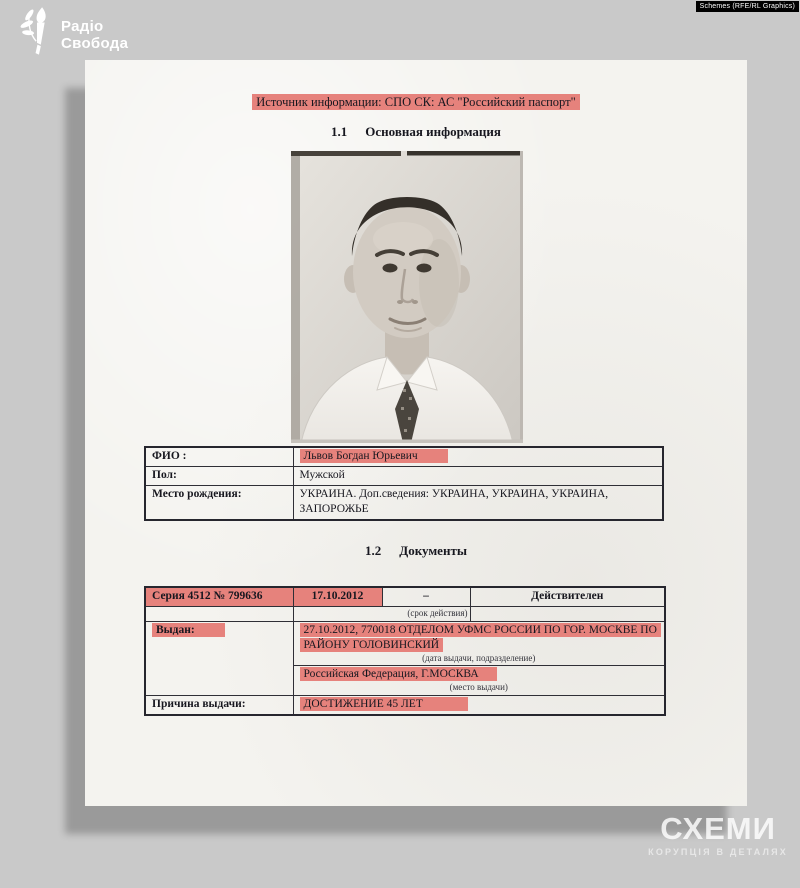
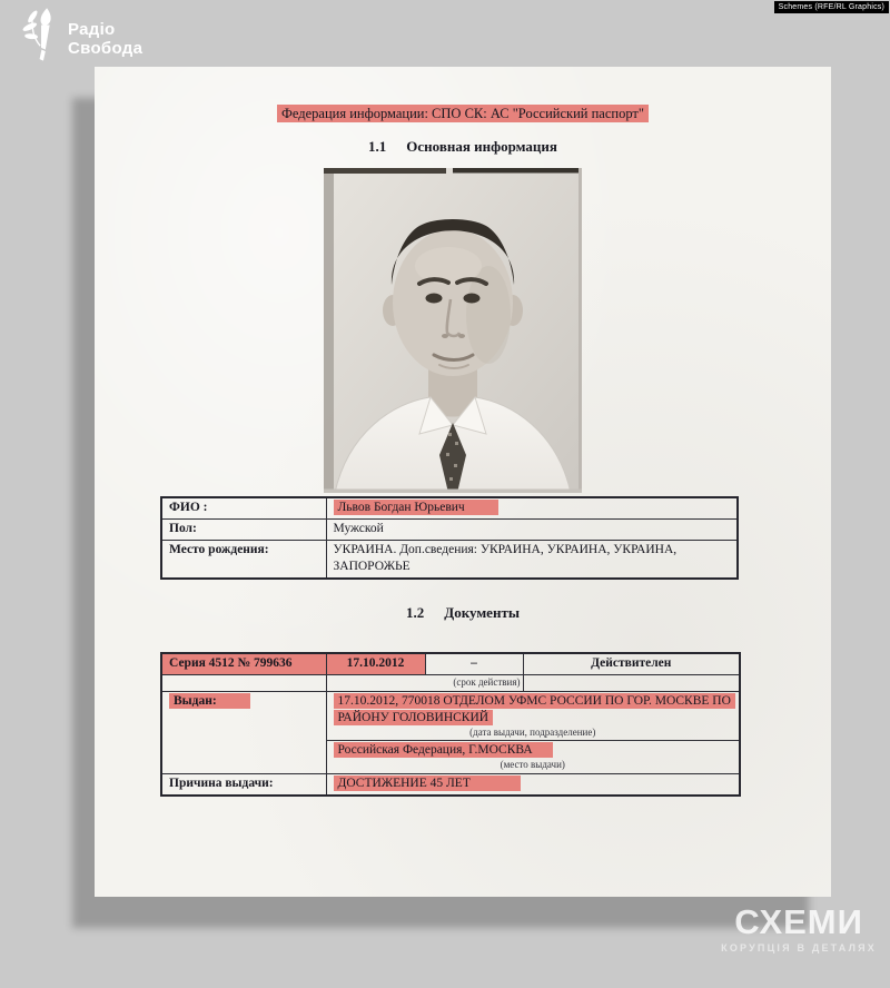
  Радіо
  Свобода
- Источник информации: СПО СК: АС "Российский паспорт"
+ Федерация информации: СПО СК: АС "Российский паспорт"
  1.1
  Основная информация
  ФИО :	Львов Богдан Юрьевич
  Пол:	Мужской
  Место рождения:	УКРАИНА. Доп.сведения: УКРАИНА, УКРАИНА, УКРАИНА, ЗАПОРОЖЬЕ
  1.2
  Документы
  Серия 4512 № 799636	17.10.2012	–	Действителен
  	(срок действия)
- Выдан:	27.10.2012, 770018 ОТДЕЛОМ УФМС РОССИИ ПО ГОР. МОСКВЕ ПО РАЙОНУ ГОЛОВИНСКИЙ (дата выдачи, подразделение)
+ Выдан:	17.10.2012, 770018 ОТДЕЛОМ УФМС РОССИИ ПО ГОР. МОСКВЕ ПО РАЙОНУ ГОЛОВИНСКИЙ (дата выдачи, подразделение)
  Российская Федерация, Г.МОСКВА (место выдачи)
  Причина выдачи:	ДОСТИЖЕНИЕ 45 ЛЕТ
  СХЕМИ
  КОРУПЦІЯ В ДЕТАЛЯХ
